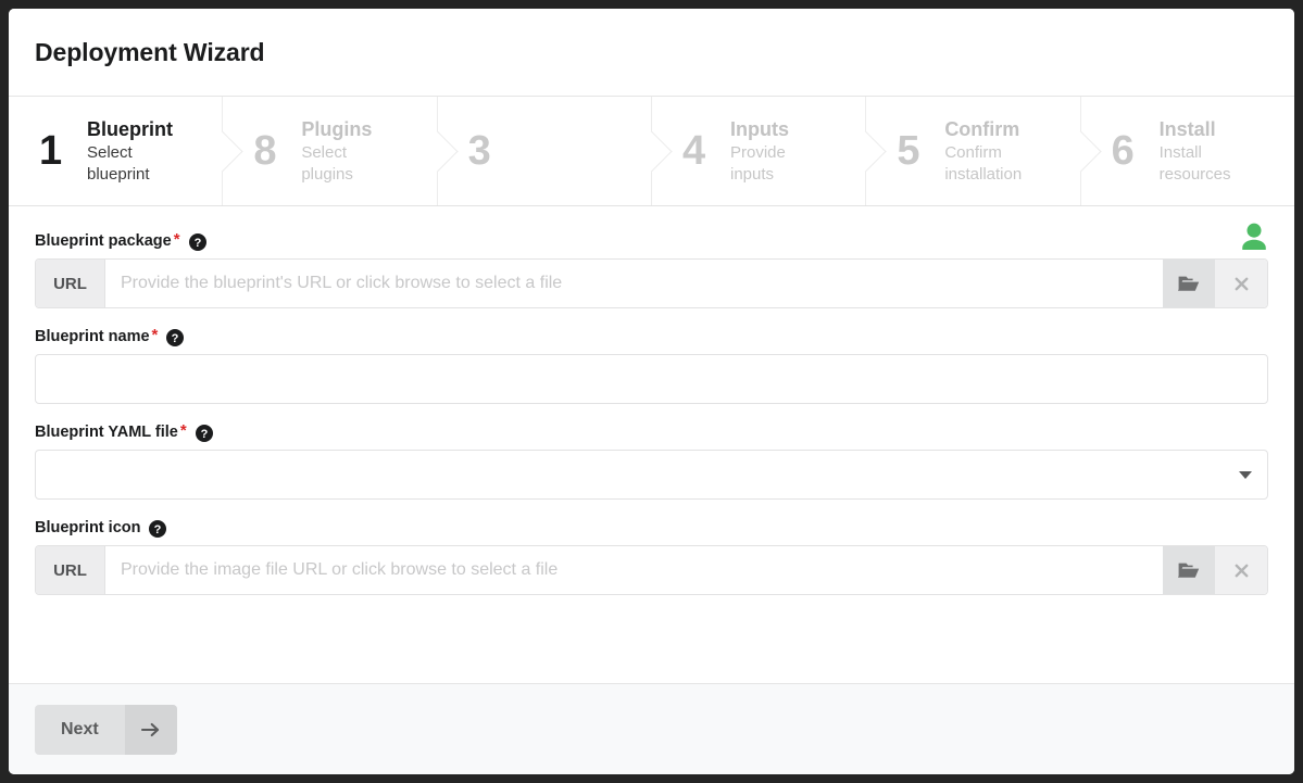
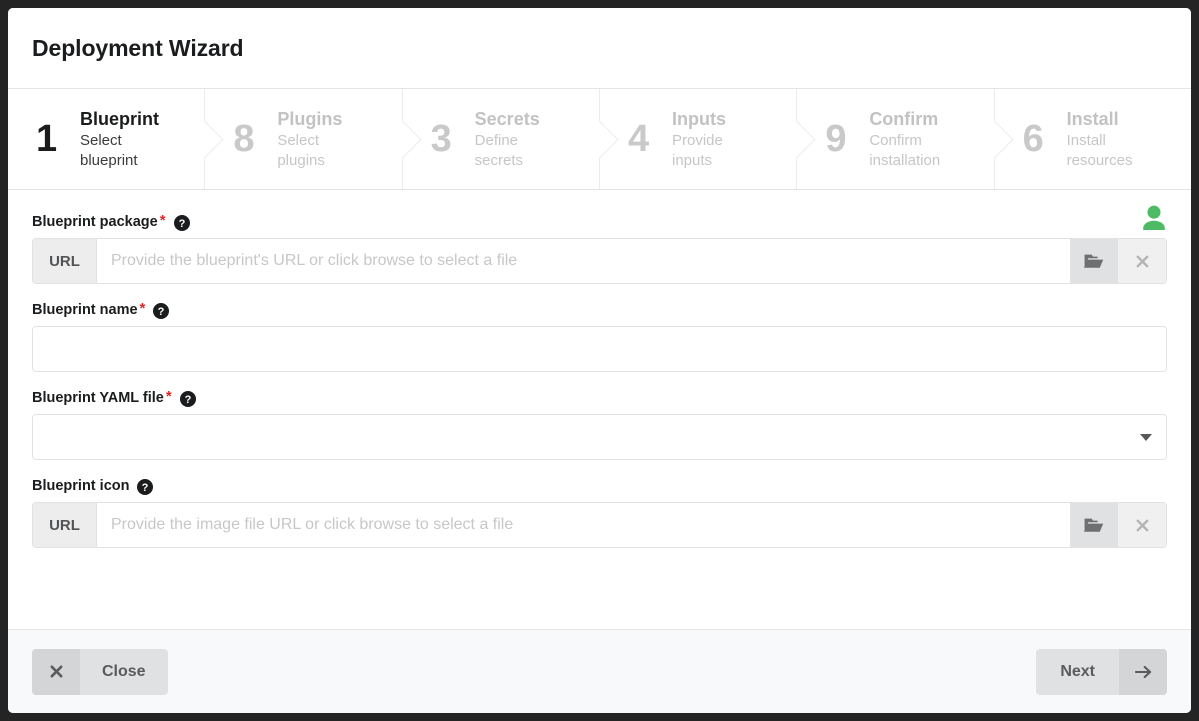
  Deployment Wizard
  1
  Blueprint
  Select blueprint
  8
  Plugins
  Select plugins
  3
+ Secrets
+ Define secrets
  4
  Inputs
  Provide inputs
- 5
+ 9
  Confirm
  Confirm installation
  6
  Install
  Install resources
  Blueprint package
  *
  ?
  URL
  Provide the blueprint's URL or click browse to select a file
  Blueprint name
  *
  ?
  Blueprint YAML file
  *
  ?
  Blueprint icon
  ?
  URL
  Provide the image file URL or click browse to select a file
+ Close
  Next
